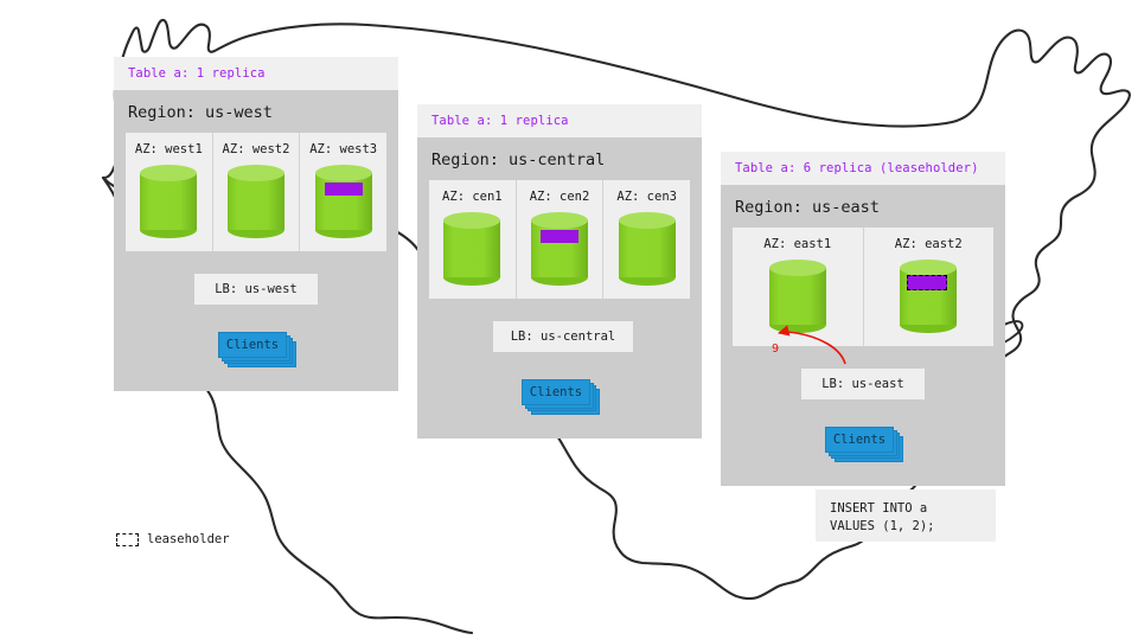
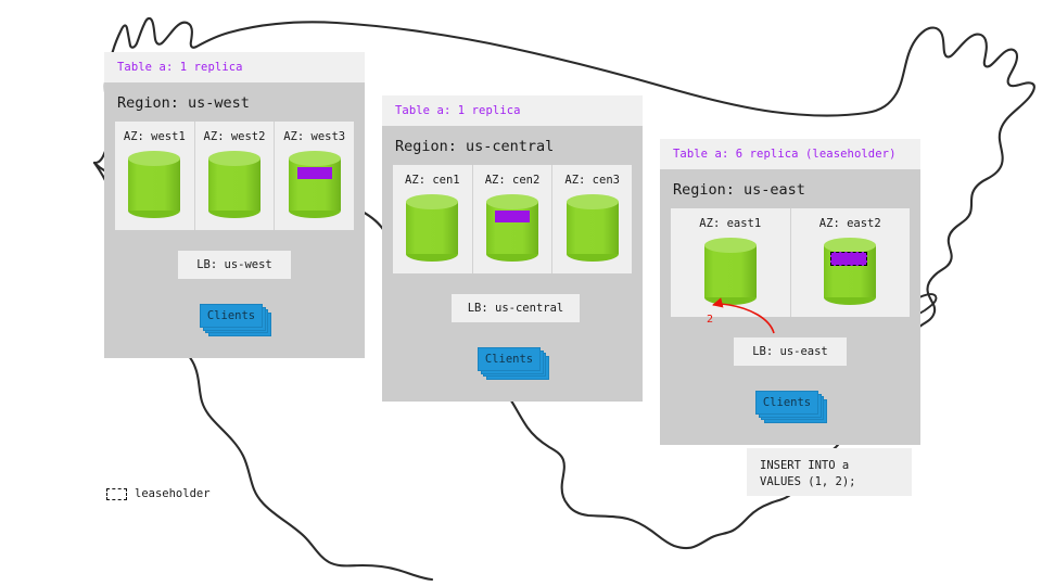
  Table a: 1 replica
  Region: us-west
  AZ: west1
  AZ: west2
  AZ: west3
  LB: us-west
  Clients
  Table a: 1 replica
  Region: us-central
  AZ: cen1
  AZ: cen2
  AZ: cen3
  LB: us-central
  Clients
  Table a: 6 replica (leaseholder)
  Region: us-east
  AZ: east1
  AZ: east2
  LB: us-east
  Clients
  INSERT INTO a
  VALUES (1, 2);
- 9
+ 2
  leaseholder
